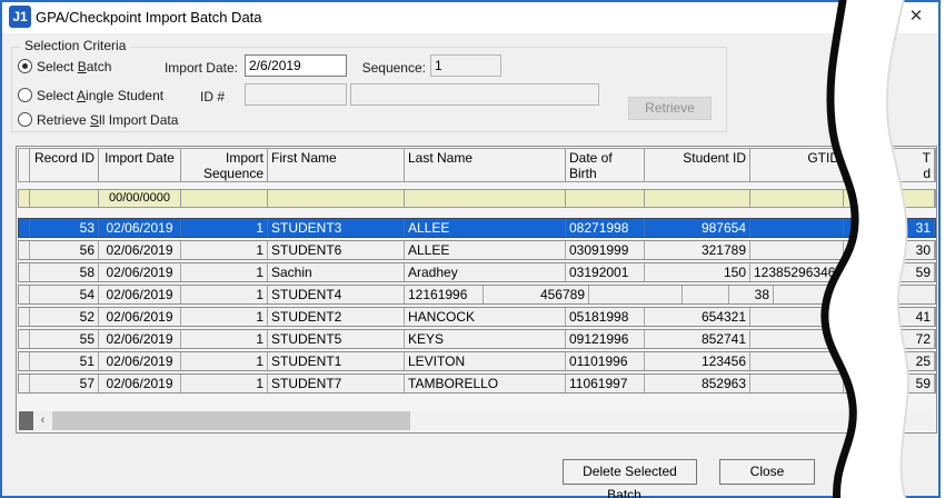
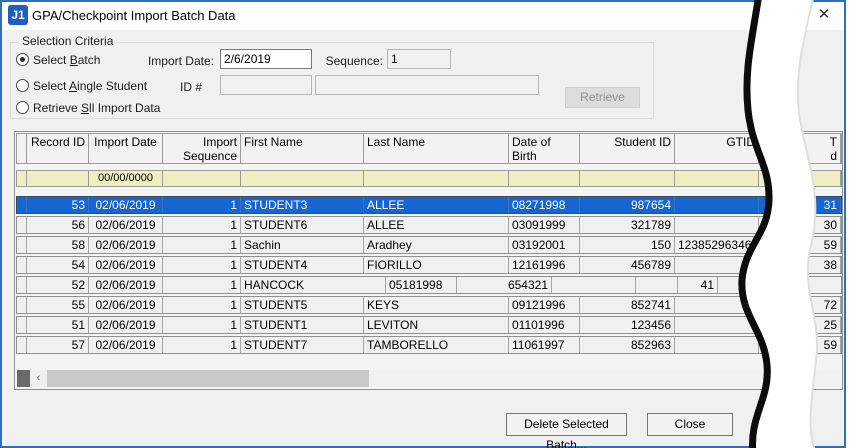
  J1
  GPA/Checkpoint Import Batch Data
  Selection Criteria
  Select Batch
  Import Date:
  2/6/2019
  Sequence:
  1
  Select Aingle Student
  ID #
  Retrieve Sll Import Data
  Retrieve
  Record ID
  Import Date
  Import
  Sequence
  First Name
  Last Name
  Date of Birth
  Student ID
  GTID
  T
  d
  00/00/0000
  53
  02/06/2019
  1
  STUDENT3
  ALLEE
  08271998
  987654
  31
  56
  02/06/2019
  1
  STUDENT6
  ALLEE
  03091999
  321789
  30
  58
  02/06/2019
  1
  Sachin
  Aradhey
  03192001
  150
  12385296346
  59
  54
  02/06/2019
  1
  STUDENT4
+ FIORILLO
  12161996
  456789
  38
  52
  02/06/2019
  1
- STUDENT2
  HANCOCK
  05181998
  654321
  41
  55
  02/06/2019
  1
  STUDENT5
  KEYS
  09121996
  852741
  72
  51
  02/06/2019
  1
  STUDENT1
  LEVITON
  01101996
  123456
  25
  57
  02/06/2019
  1
  STUDENT7
  TAMBORELLO
  11061997
  852963
  59
  ‹
  Delete Selected Batch...
  Close
  ✕
